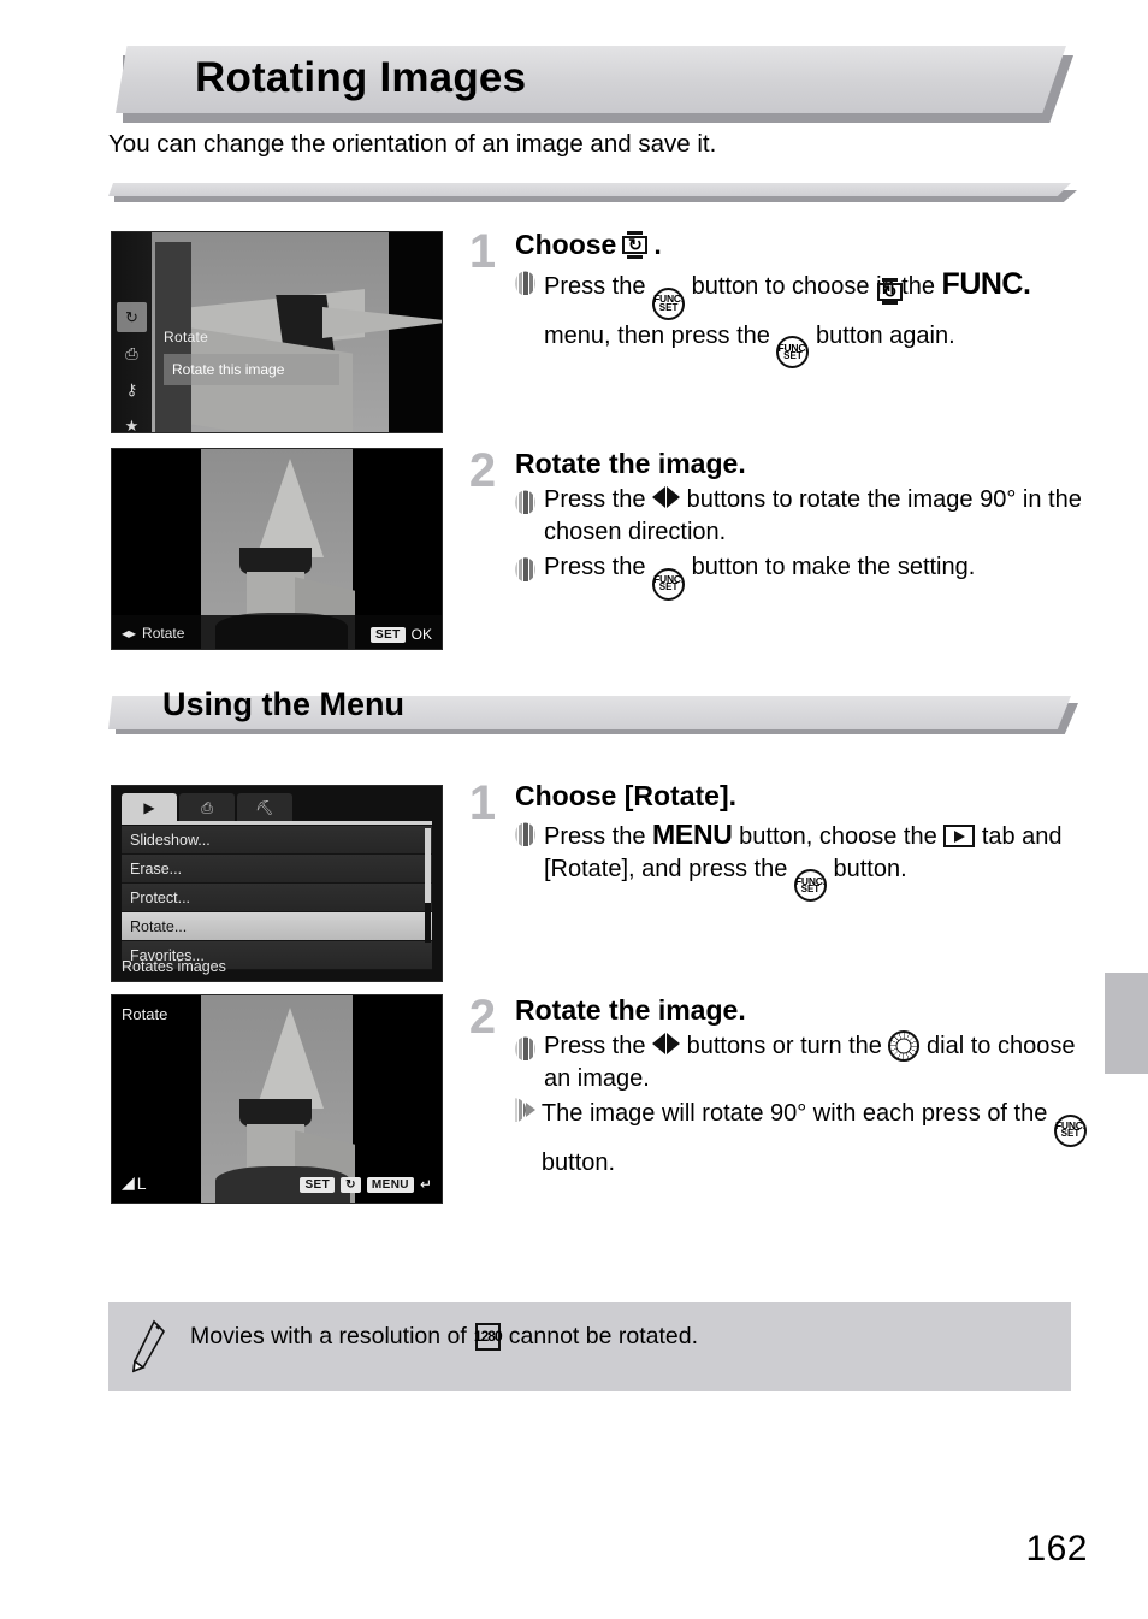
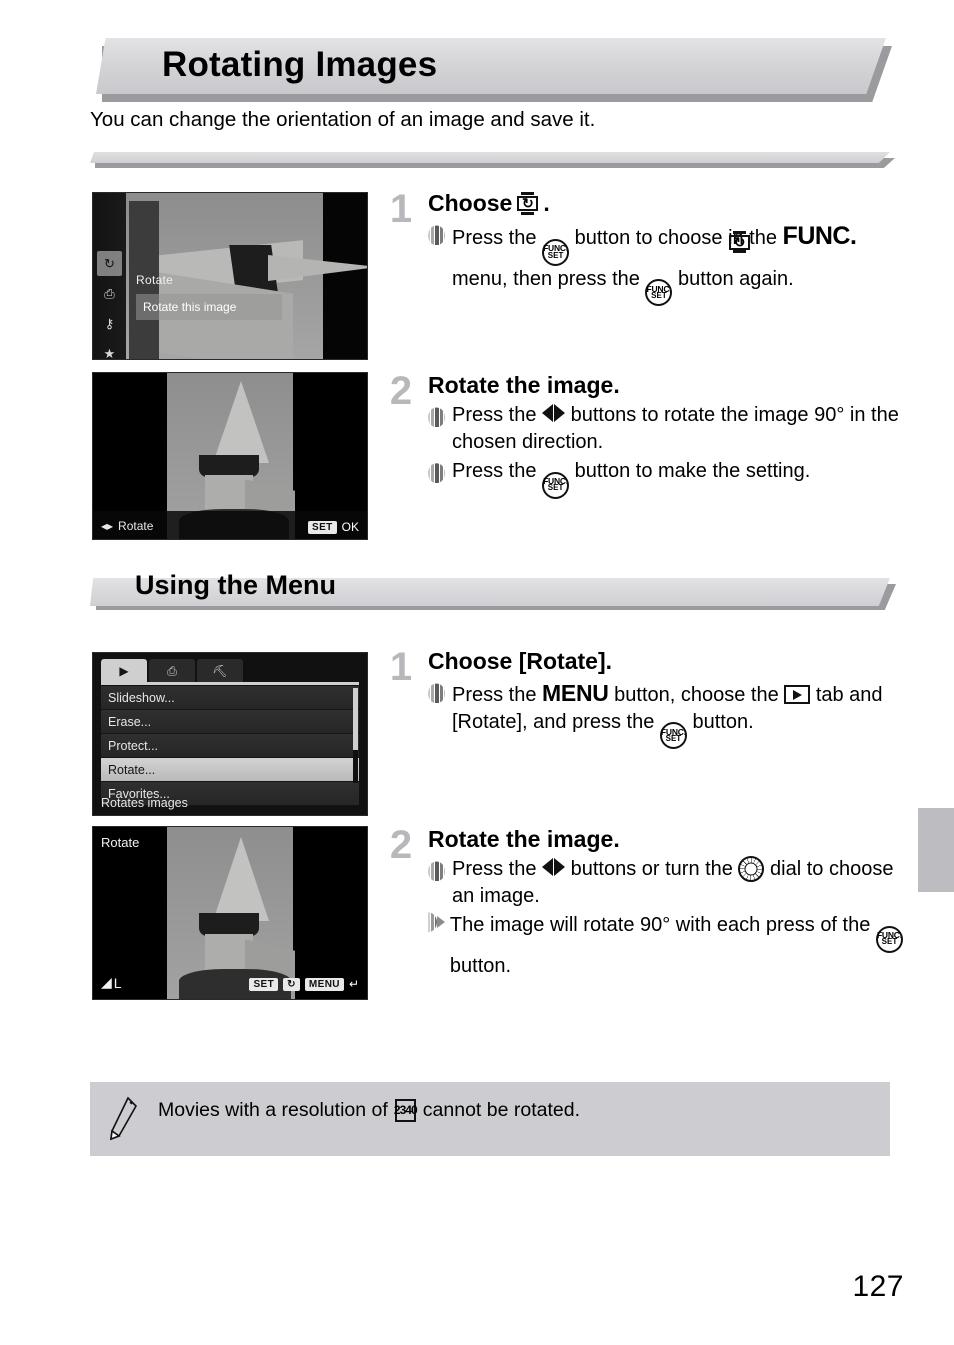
  Rotating Images
  You can change the orientation of an image and save it.
  ↻
  ⎙
  ⚷
  ★
  Rotate
  Rotate this image
  ◂▸
  Rotate
  SET
  OK
  1
  Choose
  ↻
  .
  Press the
  FUNC.
  SET
  button to choose
  ↻
  in the FUNC. menu, then press the
  FUNC.
  SET
  button again.
  2
  Rotate the image.
  Press the buttons to rotate the image 90° in the chosen direction.
  Press the
  FUNC.
  SET
  button to make the setting.
  Using the Menu
  ▶
  ⎙
  ⛏
  Slideshow...
  Erase...
  Protect...
  Rotate...
  Favorites...
  Rotates images
  Rotate
  ◢
  L
  SET
  ↻
  MENU
  ↵
  1
  Choose [Rotate].
  Press the MENU button, choose the tab and [Rotate], and press the
  FUNC.
  SET
  button.
  2
  Rotate the image.
  Press the buttons or turn the dial to choose an image.
  The image will rotate 90° with each press of the
  FUNC.
  SET
  button.
  Movies with a resolution of
- 1280
+ 2340
  cannot be rotated.
- 162
+ 127
